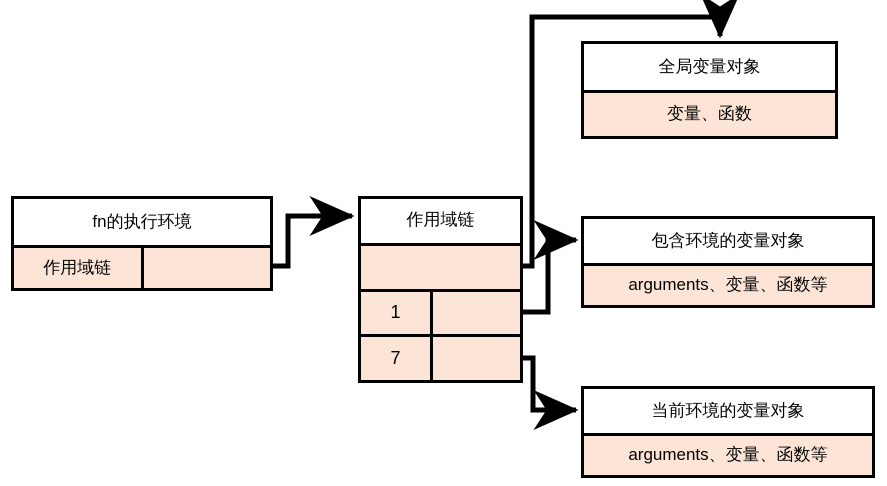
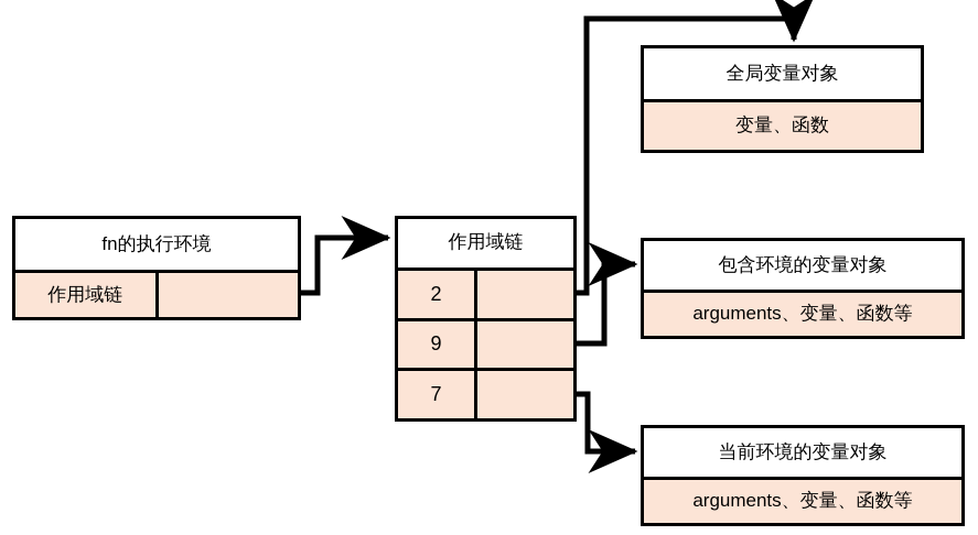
  fn的执行环境
  作用域链
  作用域链
+ 2
- 1
+ 9
  7
  全局变量对象
  变量、函数
  包含环境的变量对象
  arguments、变量、函数等
  当前环境的变量对象
  arguments、变量、函数等
